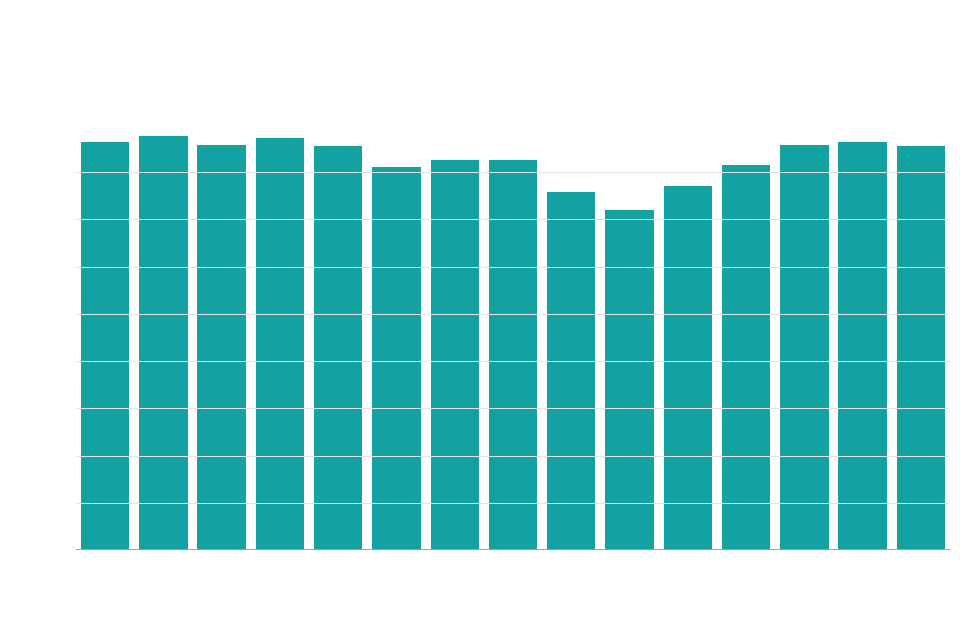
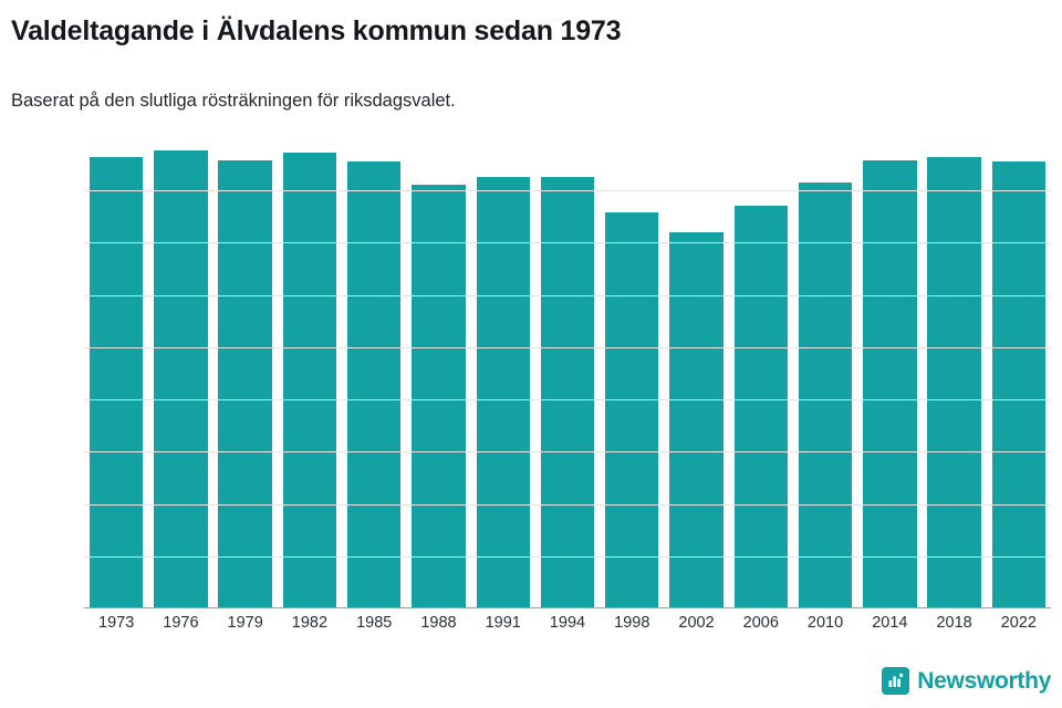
+ Valdeltagande i Älvdalens kommun sedan 1973
+ Baserat på den slutliga rösträkningen för riksdagsvalet.
+ 1973
+ 1976
+ 1979
+ 1982
+ 1985
+ 1988
+ 1991
+ 1994
+ 1998
+ 2002
+ 2006
+ 2010
+ 2014
+ 2018
+ 2022
+ Newsworthy
